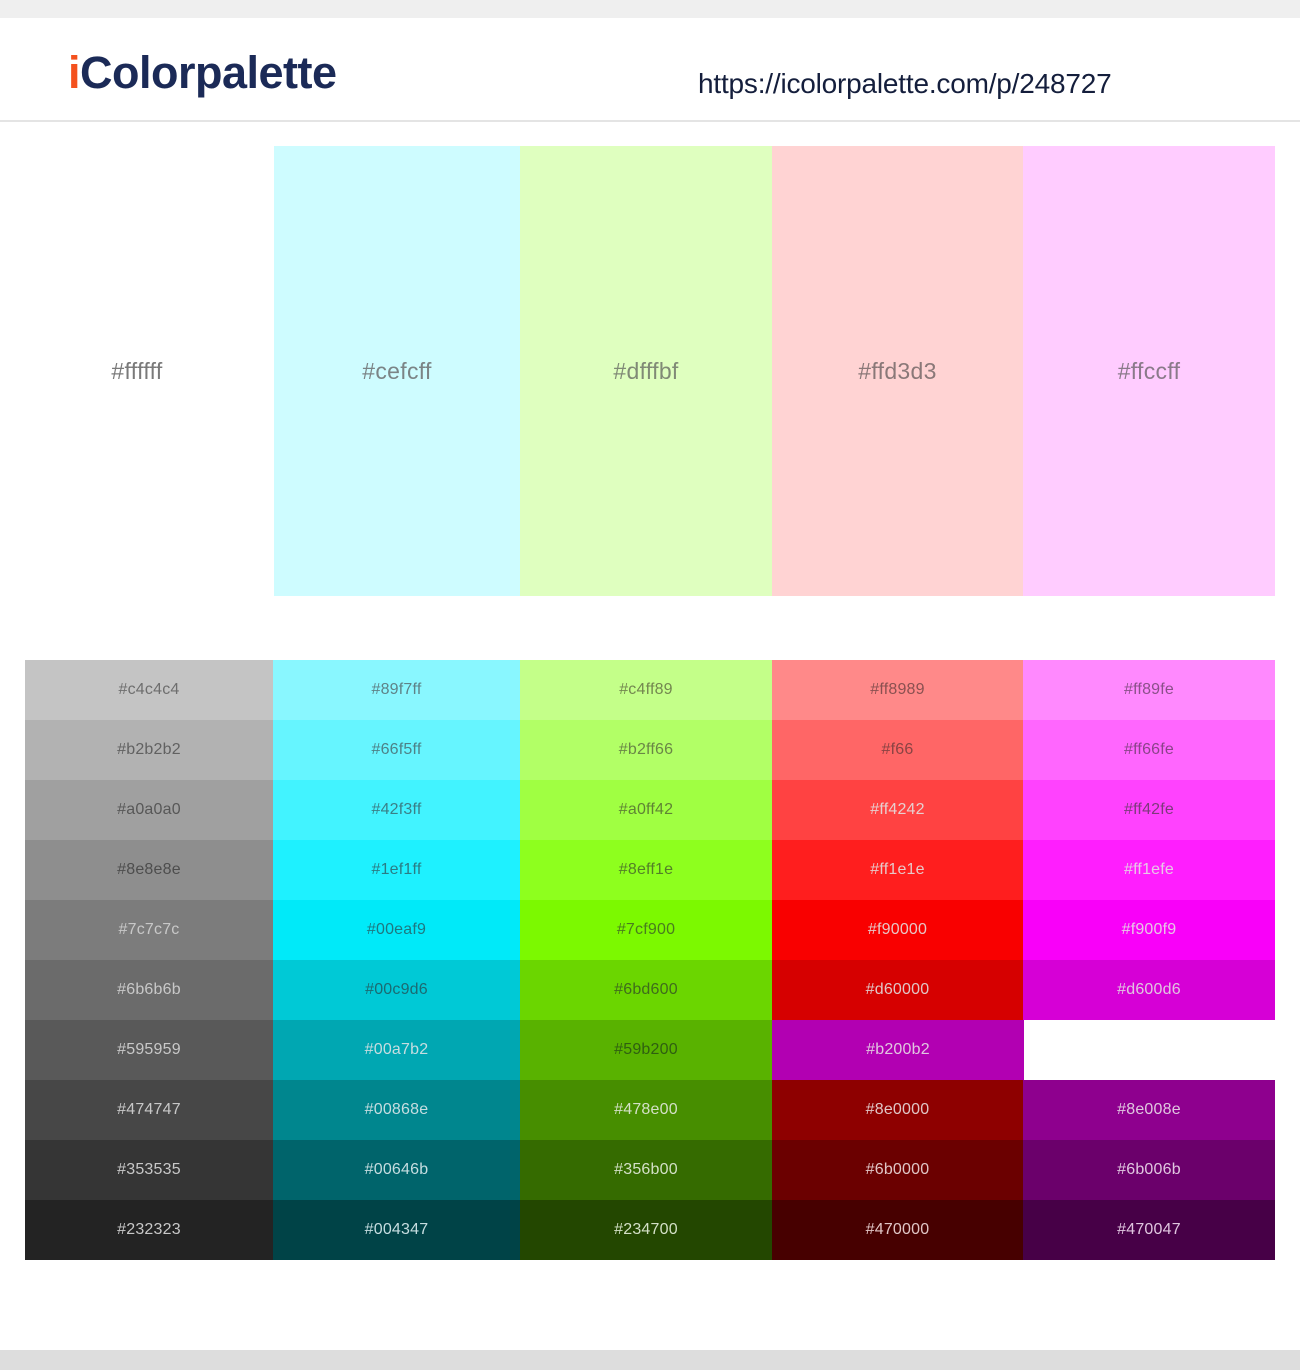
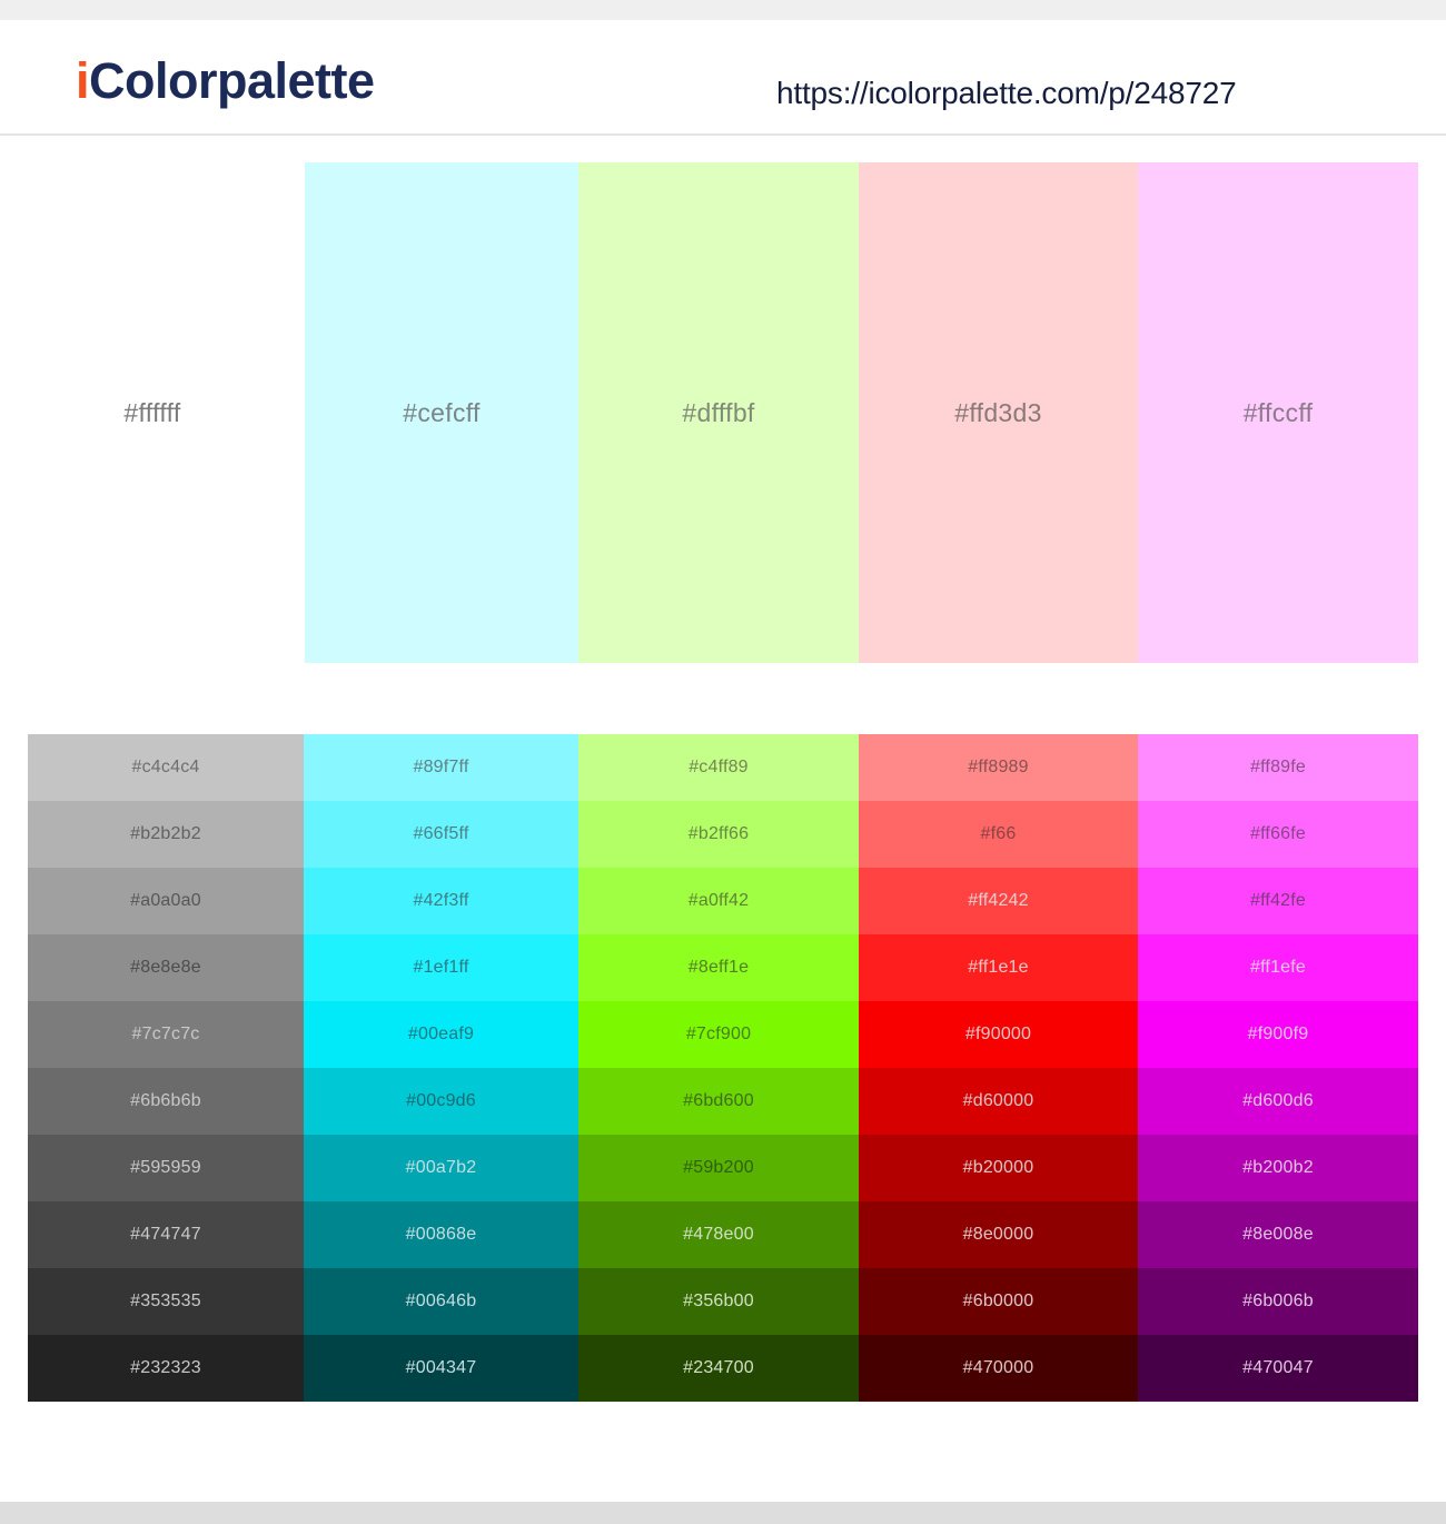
  iColorpalette
  https://icolorpalette.com/p/248727
  #ffffff
  #cefcff
  #dfffbf
  #ffd3d3
  #ffccff
  #c4c4c4
  #89f7ff
  #c4ff89
  #ff8989
  #ff89fe
  #b2b2b2
  #66f5ff
  #b2ff66
  #f66
  #ff66fe
  #a0a0a0
  #42f3ff
  #a0ff42
  #ff4242
  #ff42fe
  #8e8e8e
  #1ef1ff
  #8eff1e
  #ff1e1e
  #ff1efe
  #7c7c7c
  #00eaf9
  #7cf900
  #f90000
  #f900f9
  #6b6b6b
  #00c9d6
  #6bd600
  #d60000
  #d600d6
  #595959
  #00a7b2
  #59b200
+ #b20000
  #b200b2
  #474747
  #00868e
  #478e00
  #8e0000
  #8e008e
  #353535
  #00646b
  #356b00
  #6b0000
  #6b006b
  #232323
  #004347
  #234700
  #470000
  #470047
